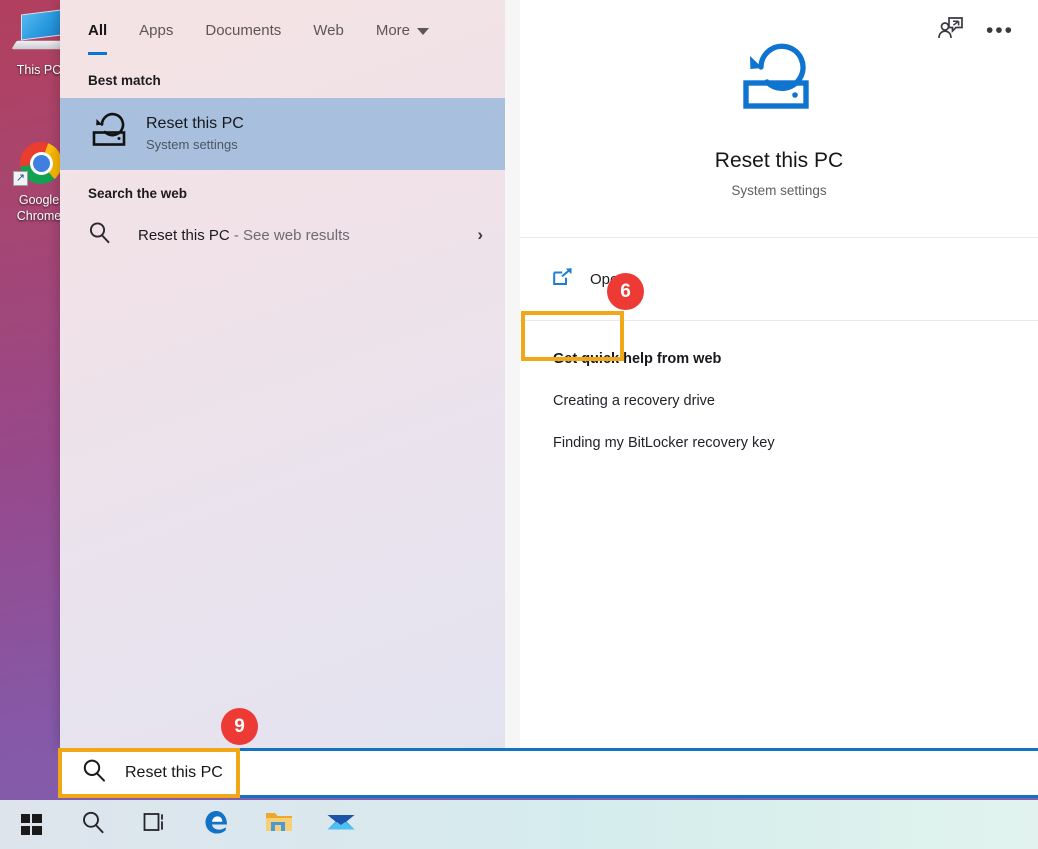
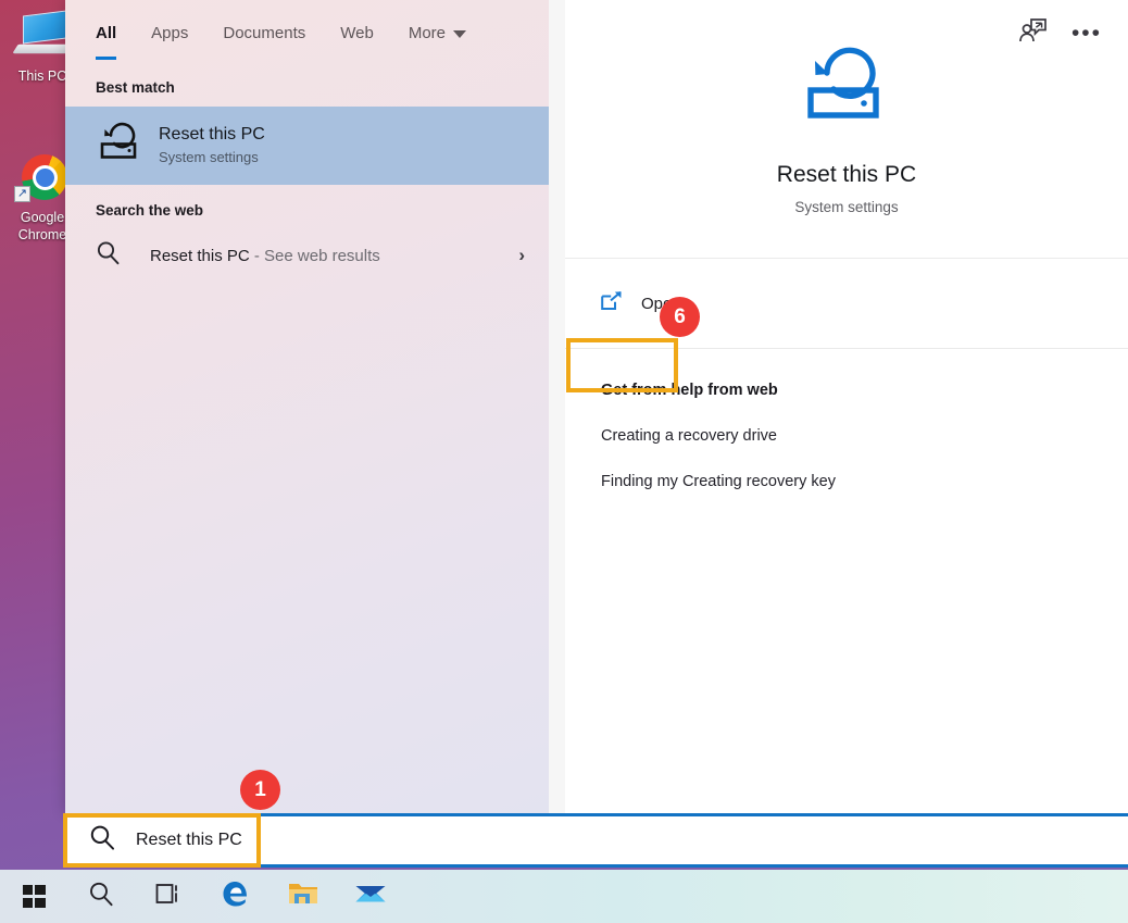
  This PC
  ↗
  Google
  Chrome
  All
  Apps
  Documents
  Web
  More
  Best match
  Reset this PC
  System settings
  Search the web
  Reset this PC - See web results
  ›
  Reset this PC
  System settings
- Get quick help from web
+ Get from help from web
  Creating a recovery drive
- Finding my BitLocker recovery key
+ Finding my Creating recovery key
  •••
  Reset this PC
- 9
+ 1
  6
